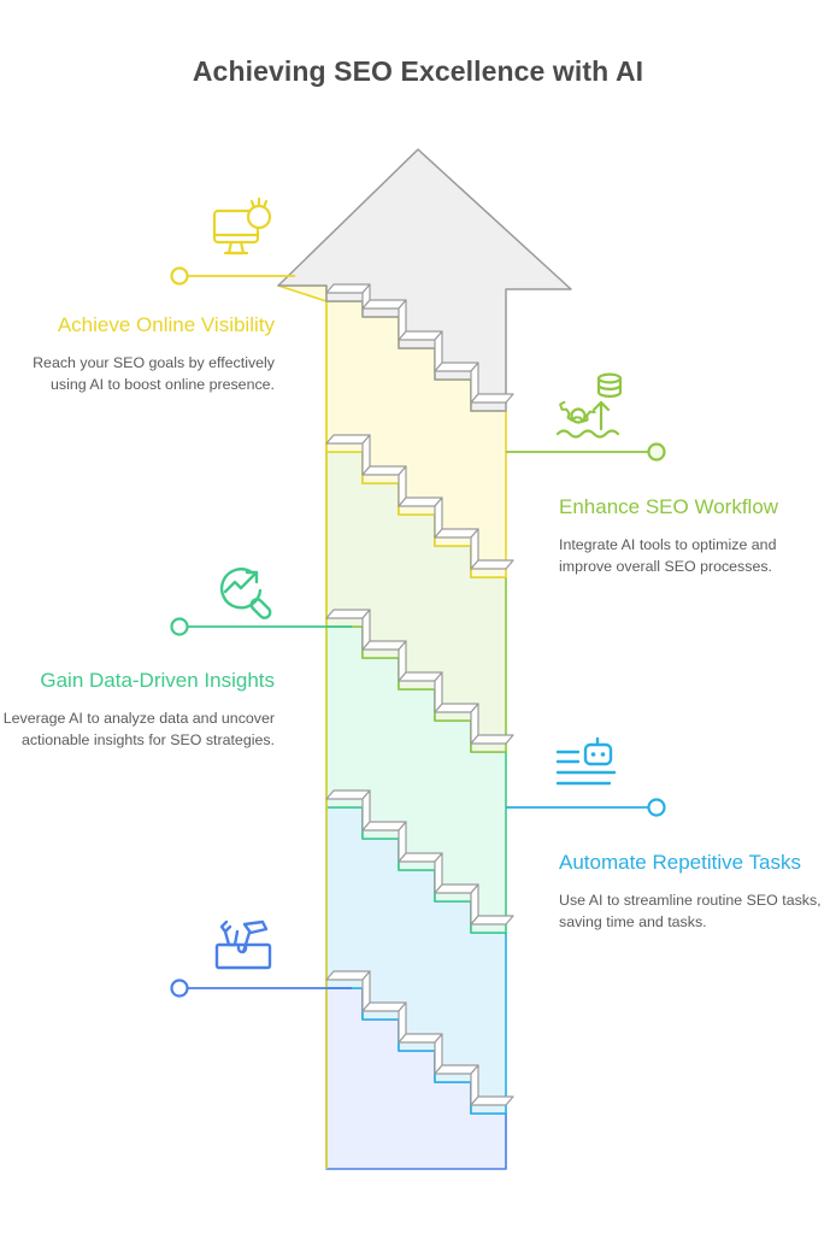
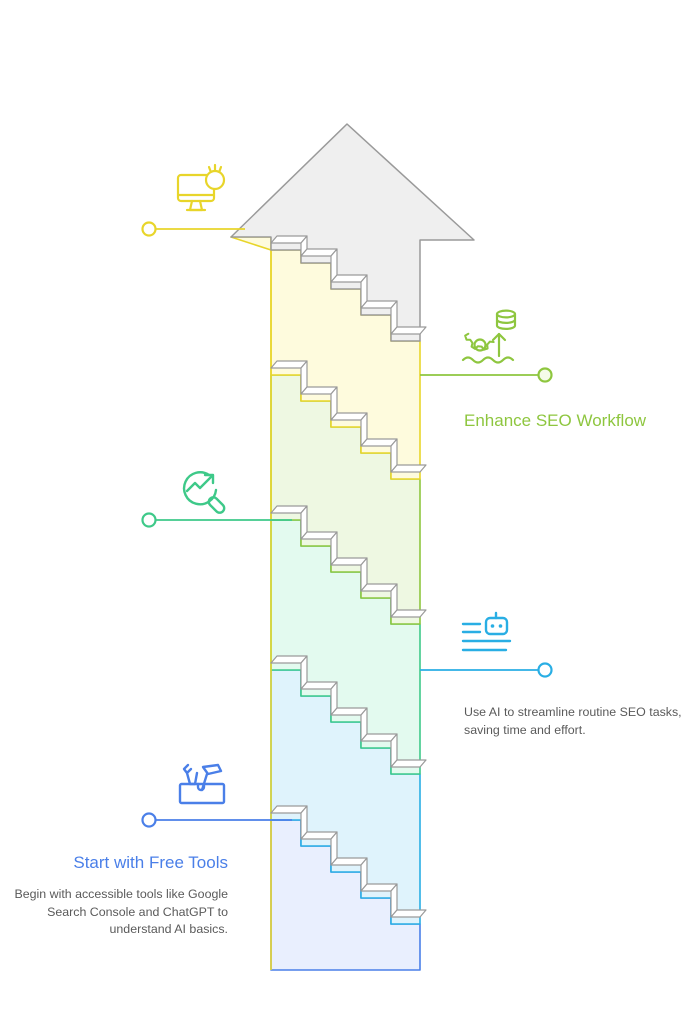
- Achieving SEO Excellence with AI
- Achieve Online Visibility
- Reach your SEO goals by effectively using AI to boost online presence.
  Enhance SEO Workflow
- Integrate AI tools to optimize and improve overall SEO processes.
- Gain Data-Driven Insights
- Leverage AI to analyze data and uncover actionable insights for SEO strategies.
- Automate Repetitive Tasks
- Use AI to streamline routine SEO tasks, saving time and tasks.
+ Use AI to streamline routine SEO tasks, saving time and effort.
+ Start with Free Tools
+ Begin with accessible tools like Google Search Console and ChatGPT to understand AI basics.
